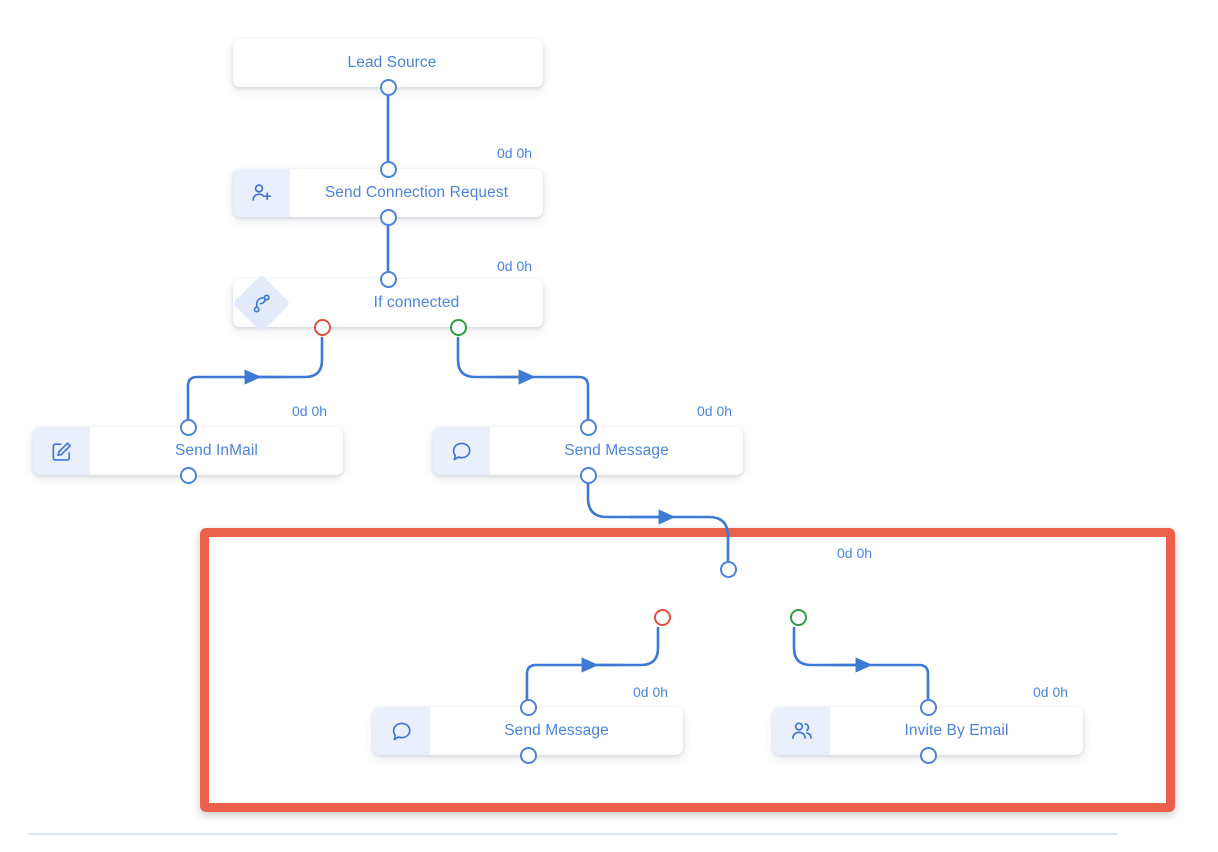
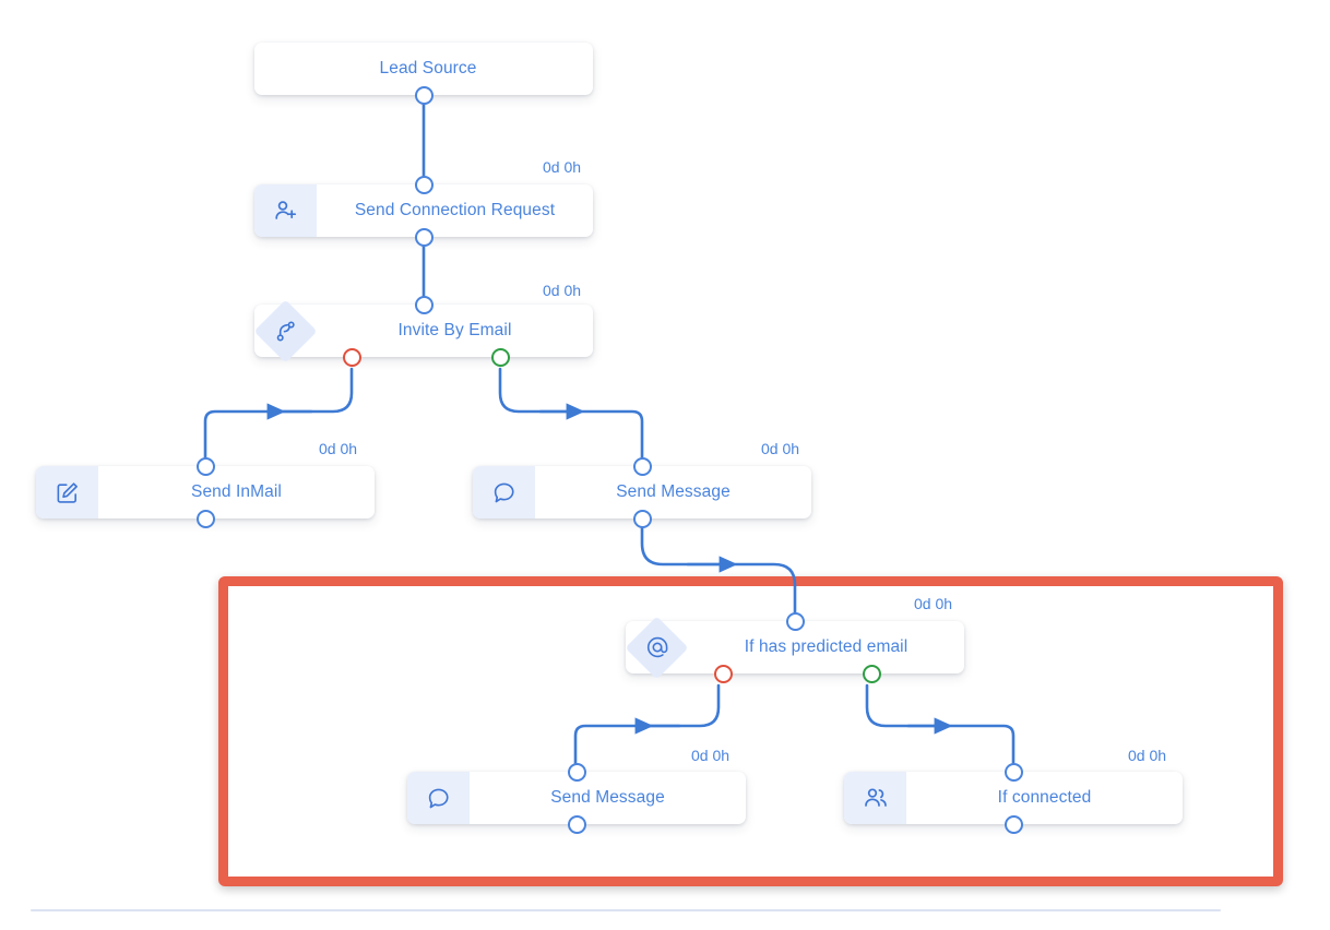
  Lead Source
  Send Connection Request
- If connected
+ Invite By Email
  Send InMail
  Send Message
+ If has predicted email
  Send Message
- Invite By Email
+ If connected
  0d 0h
  0d 0h
  0d 0h
  0d 0h
  0d 0h
  0d 0h
  0d 0h
